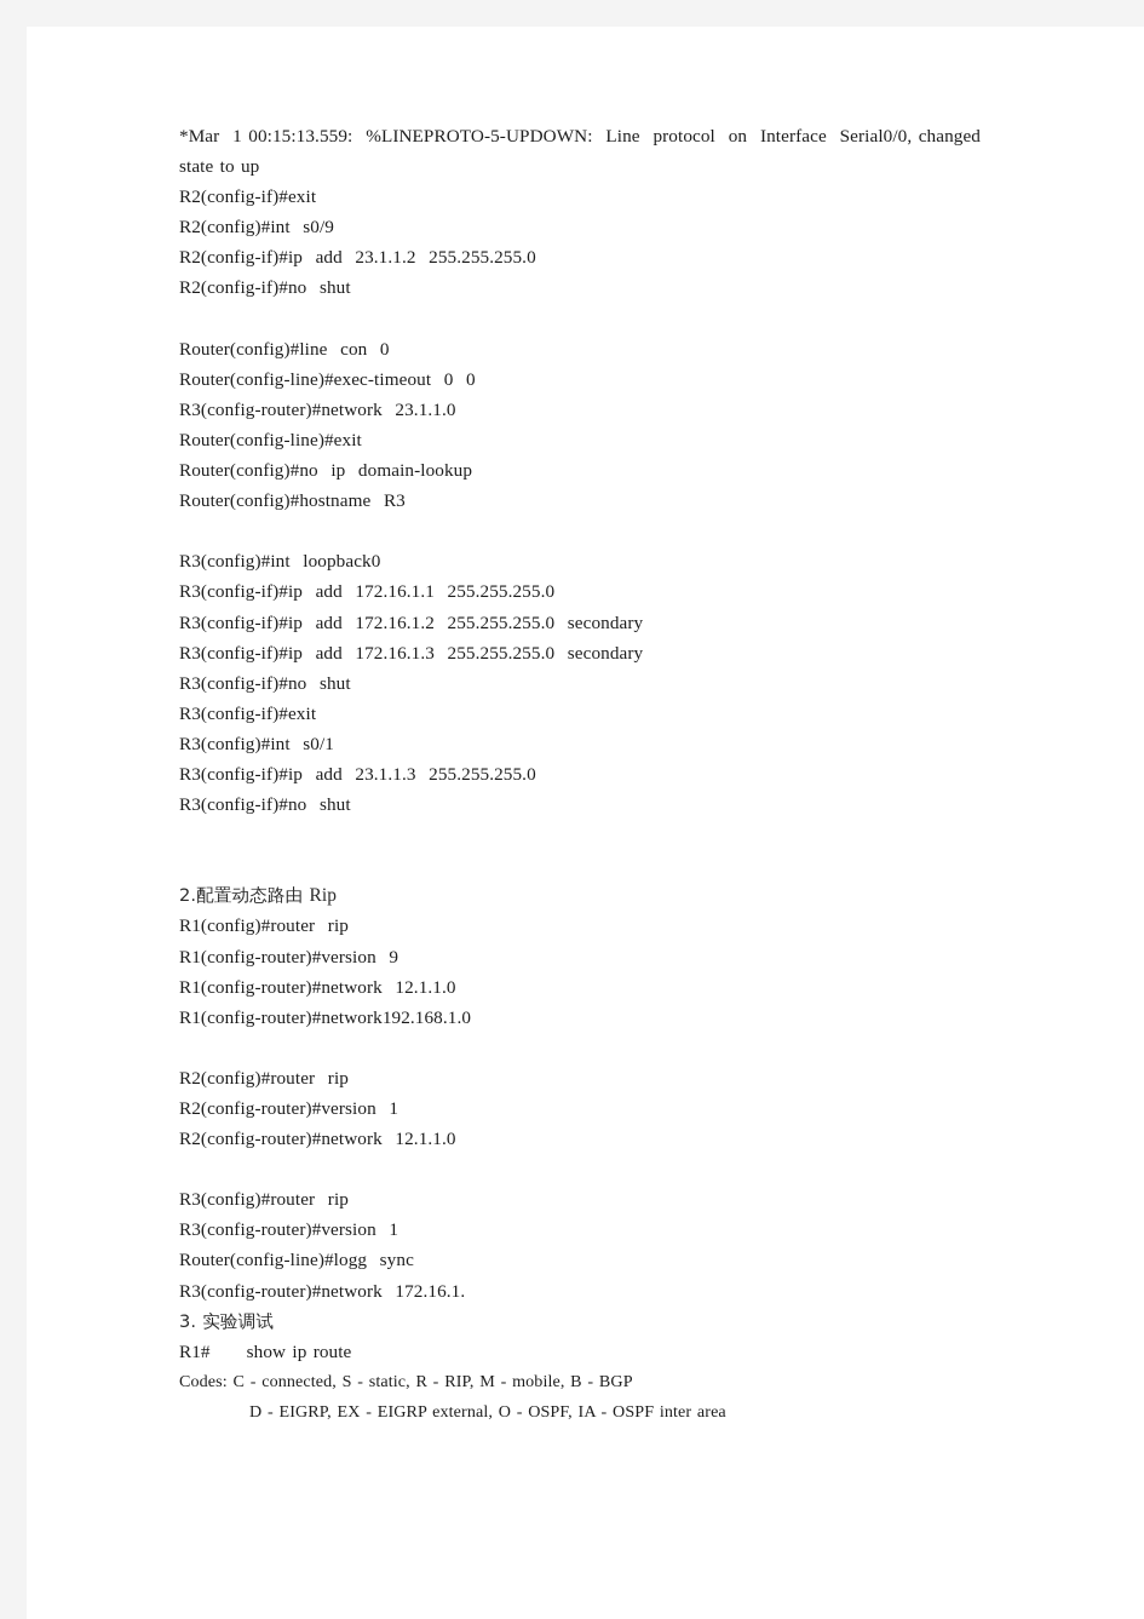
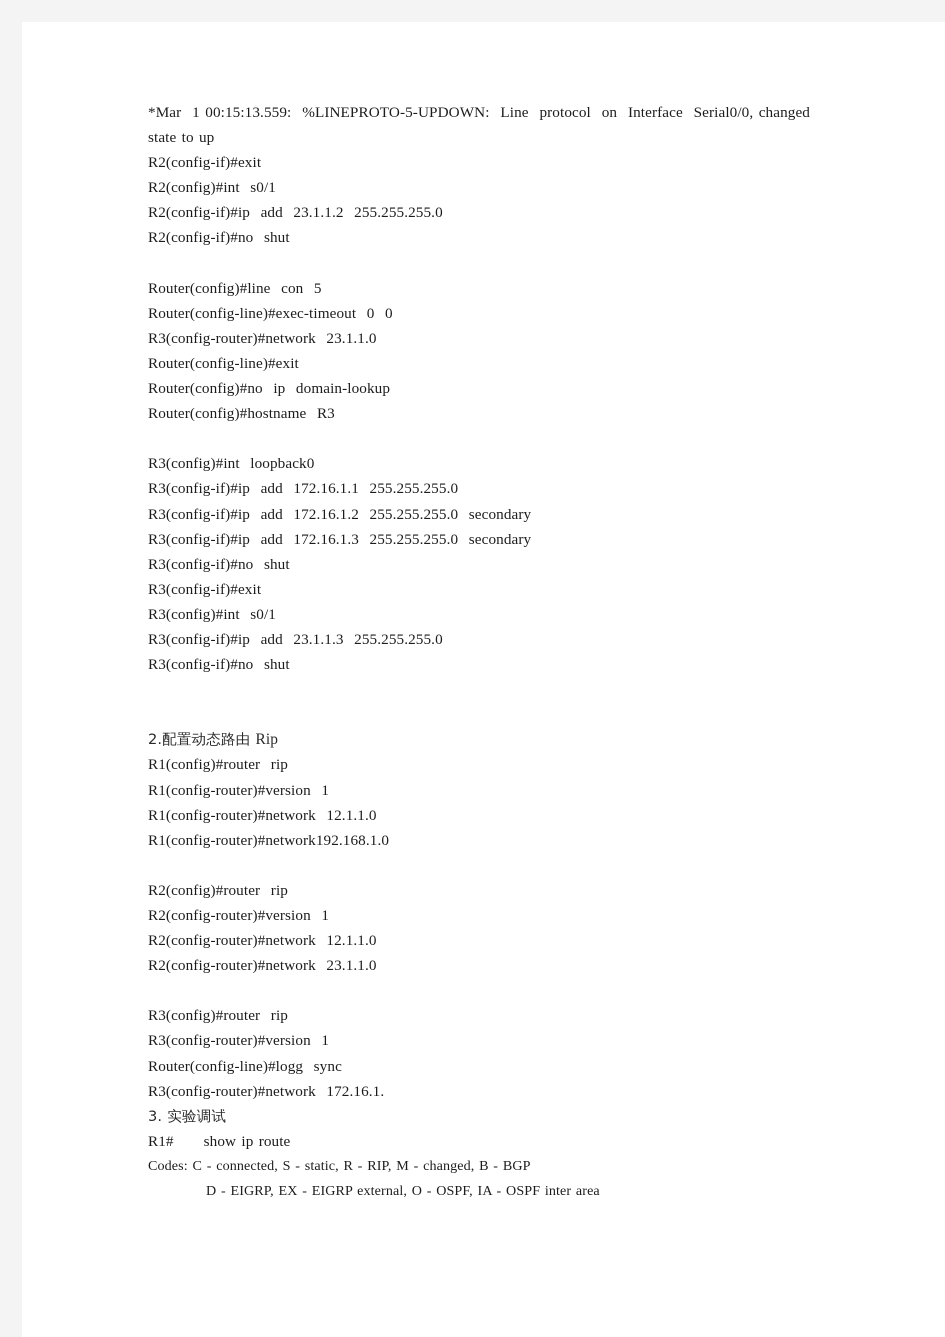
  *Mar 1 00:15:13.559: %LINEPROTO-5-UPDOWN: Line protocol on Interface Serial0/0, changed state to up
  R2(config-if)#exit
- R2(config)#int s0/9
+ R2(config)#int s0/1
  R2(config-if)#ip add 23.1.1.2 255.255.255.0
  R2(config-if)#no shut
- Router(config)#line con 0
+ Router(config)#line con 5
  Router(config-line)#exec-timeout 0 0
  R3(config-router)#network 23.1.1.0
  Router(config-line)#exit
  Router(config)#no ip domain-lookup
  Router(config)#hostname R3
  R3(config)#int loopback0
  R3(config-if)#ip add 172.16.1.1 255.255.255.0
  R3(config-if)#ip add 172.16.1.2 255.255.255.0 secondary
  R3(config-if)#ip add 172.16.1.3 255.255.255.0 secondary
  R3(config-if)#no shut
  R3(config-if)#exit
  R3(config)#int s0/1
  R3(config-if)#ip add 23.1.1.3 255.255.255.0
  R3(config-if)#no shut
  2.配置动态路由 Rip
  R1(config)#router rip
- R1(config-router)#version 9
+ R1(config-router)#version 1
  R1(config-router)#network 12.1.1.0
  R1(config-router)#network192.168.1.0
  R2(config)#router rip
  R2(config-router)#version 1
  R2(config-router)#network 12.1.1.0
+ R2(config-router)#network 23.1.1.0
  R3(config)#router rip
  R3(config-router)#version 1
  Router(config-line)#logg sync
  R3(config-router)#network 172.16.1.
  3. 实验调试
  R1# show ip route
- Codes: C - connected, S - static, R - RIP, M - mobile, B - BGP
+ Codes: C - connected, S - static, R - RIP, M - changed, B - BGP
  D - EIGRP, EX - EIGRP external, O - OSPF, IA - OSPF inter area
